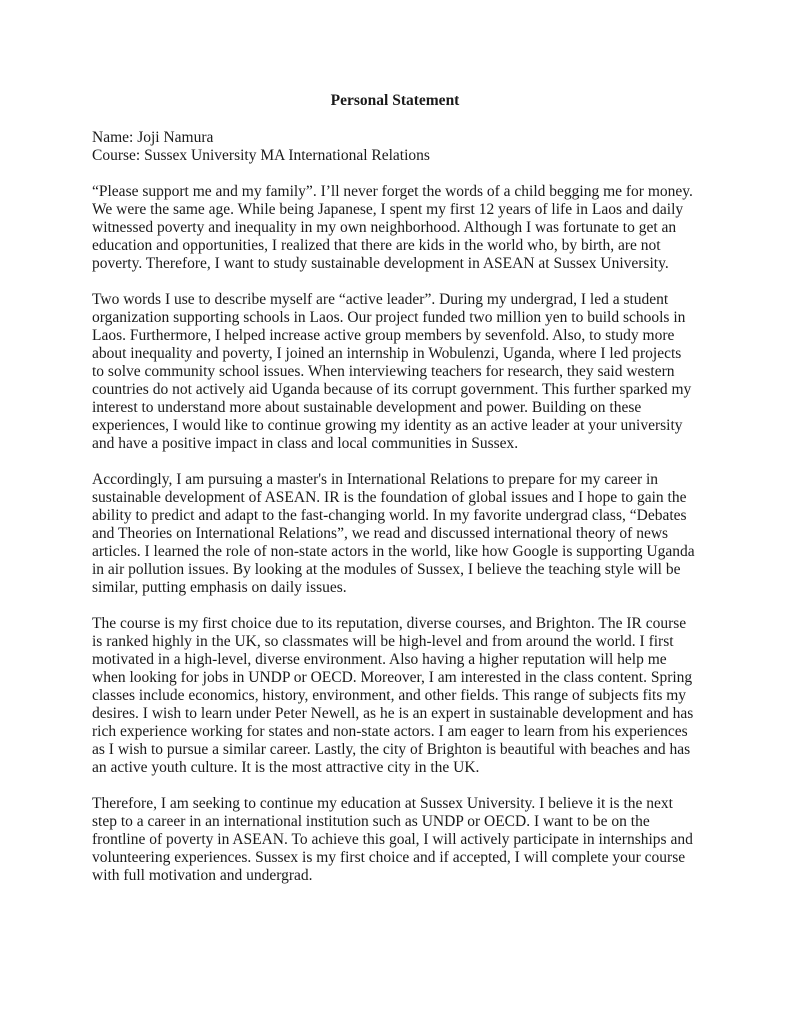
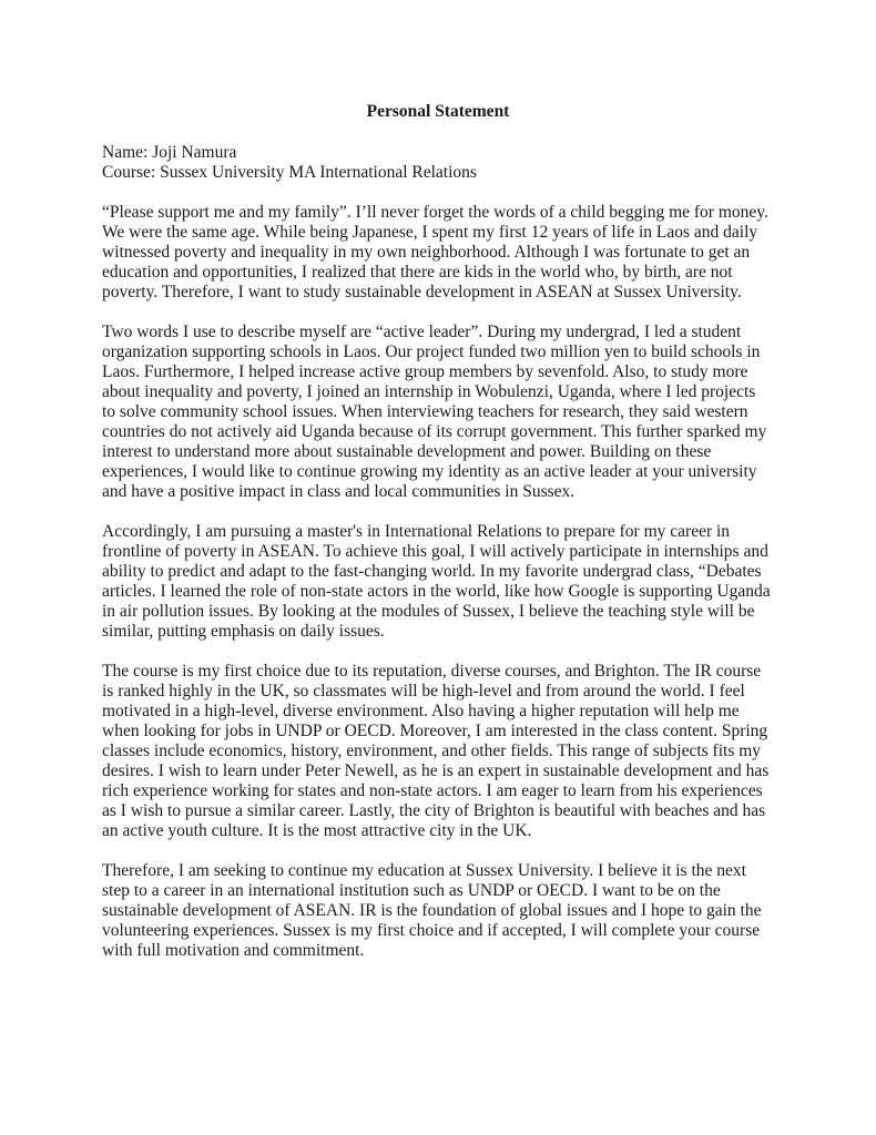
  Personal Statement
  Name: Joji Namura
  Course: Sussex University MA International Relations
  “Please support me and my family”. I’ll never forget the words of a child begging me for money.
  We were the same age. While being Japanese, I spent my first 12 years of life in Laos and daily
  witnessed poverty and inequality in my own neighborhood. Although I was fortunate to get an
  education and opportunities, I realized that there are kids in the world who, by birth, are not
  poverty. Therefore, I want to study sustainable development in ASEAN at Sussex University.
  Two words I use to describe myself are “active leader”. During my undergrad, I led a student
  organization supporting schools in Laos. Our project funded two million yen to build schools in
  Laos. Furthermore, I helped increase active group members by sevenfold. Also, to study more
  about inequality and poverty, I joined an internship in Wobulenzi, Uganda, where I led projects
  to solve community school issues. When interviewing teachers for research, they said western
  countries do not actively aid Uganda because of its corrupt government. This further sparked my
  interest to understand more about sustainable development and power. Building on these
  experiences, I would like to continue growing my identity as an active leader at your university
  and have a positive impact in class and local communities in Sussex.
  Accordingly, I am pursuing a master's in International Relations to prepare for my career in
- sustainable development of ASEAN. IR is the foundation of global issues and I hope to gain the
+ frontline of poverty in ASEAN. To achieve this goal, I will actively participate in internships and
  ability to predict and adapt to the fast-changing world. In my favorite undergrad class, “Debates
- and Theories on International Relations”, we read and discussed international theory of news
  articles. I learned the role of non-state actors in the world, like how Google is supporting Uganda
  in air pollution issues. By looking at the modules of Sussex, I believe the teaching style will be
  similar, putting emphasis on daily issues.
  The course is my first choice due to its reputation, diverse courses, and Brighton. The IR course
- is ranked highly in the UK, so classmates will be high-level and from around the world. I first
+ is ranked highly in the UK, so classmates will be high-level and from around the world. I feel
  motivated in a high-level, diverse environment. Also having a higher reputation will help me
  when looking for jobs in UNDP or OECD. Moreover, I am interested in the class content. Spring
  classes include economics, history, environment, and other fields. This range of subjects fits my
  desires. I wish to learn under Peter Newell, as he is an expert in sustainable development and has
  rich experience working for states and non-state actors. I am eager to learn from his experiences
  as I wish to pursue a similar career. Lastly, the city of Brighton is beautiful with beaches and has
  an active youth culture. It is the most attractive city in the UK.
  Therefore, I am seeking to continue my education at Sussex University. I believe it is the next
  step to a career in an international institution such as UNDP or OECD. I want to be on the
- frontline of poverty in ASEAN. To achieve this goal, I will actively participate in internships and
+ sustainable development of ASEAN. IR is the foundation of global issues and I hope to gain the
  volunteering experiences. Sussex is my first choice and if accepted, I will complete your course
- with full motivation and undergrad.
+ with full motivation and commitment.
